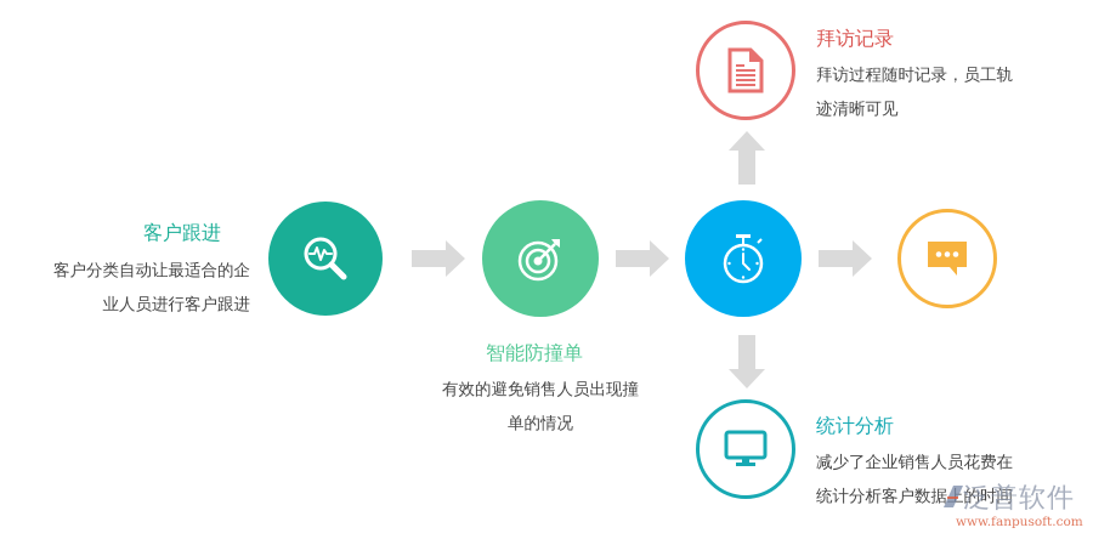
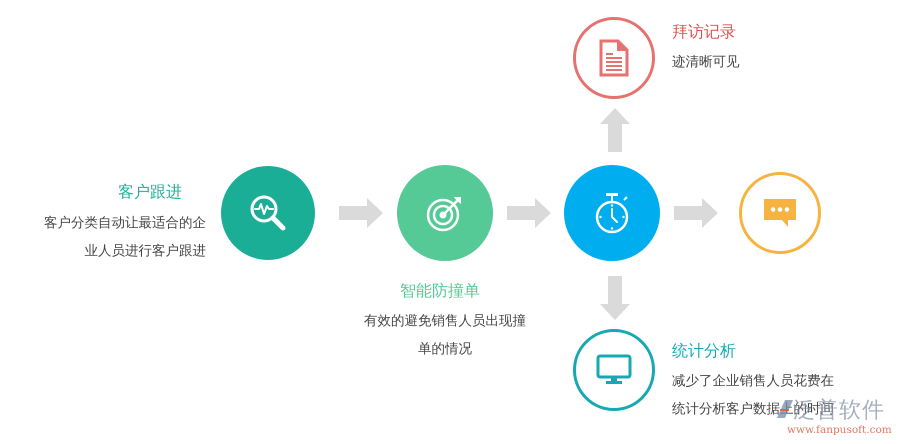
  客户跟进
  客户分类自动让最适合的企
  业人员进行客户跟进
  智能防撞单
  有效的避免销售人员出现撞
  单的情况
  拜访记录
- 拜访过程随时记录，员工轨
  迹清晰可见
  统计分析
  减少了企业销售人员花费在
  统计分析客户数据上的时间
  泛普软件
  www.fanpusoft.com
